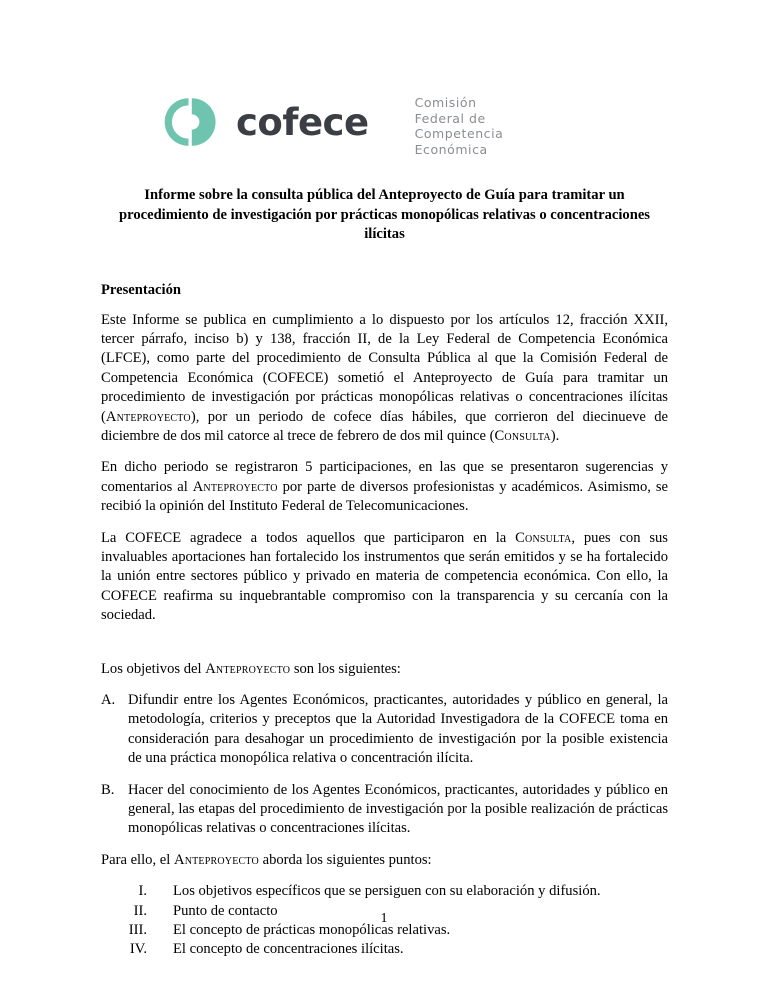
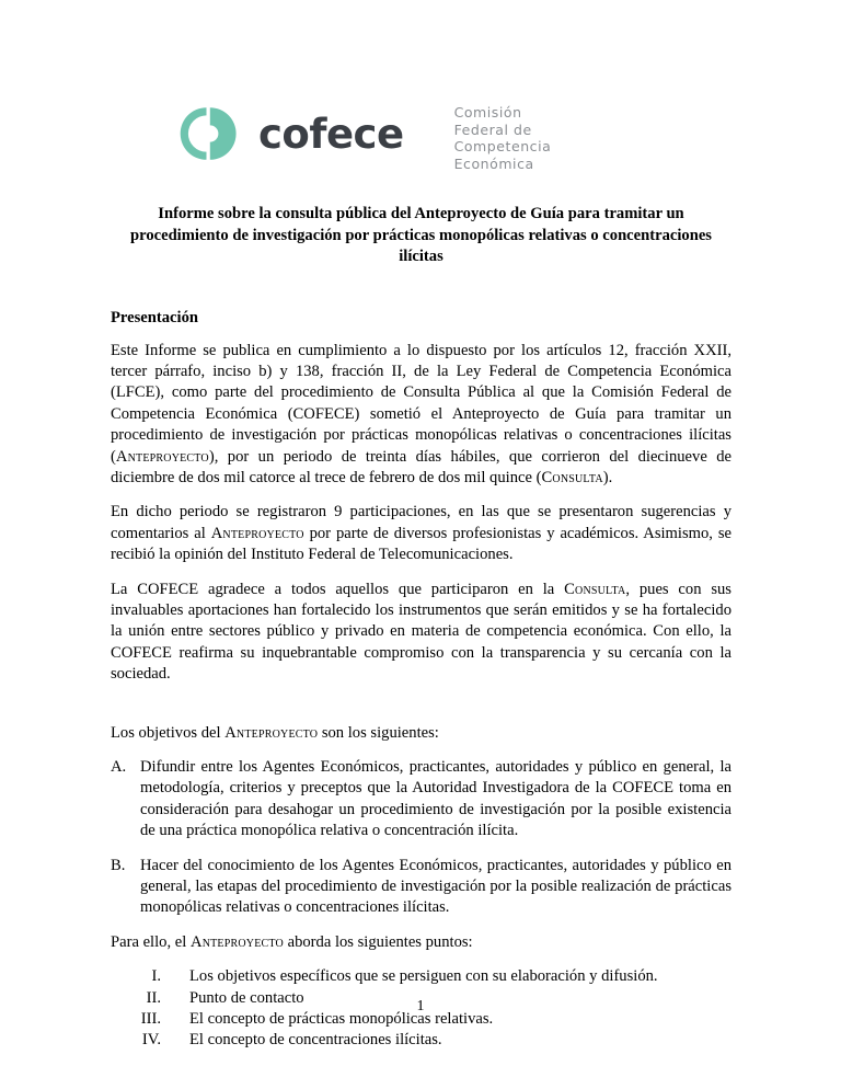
  cofece
  Comisión
  Federal de
  Competencia
  Económica
  Informe sobre la consulta pública del Anteproyecto de Guía para tramitar un procedimiento de investigación por prácticas monopólicas relativas o concentraciones ilícitas
  Presentación
- Este Informe se publica en cumplimiento a lo dispuesto por los artículos 12, fracción XXII, tercer párrafo, inciso b) y 138, fracción II, de la Ley Federal de Competencia Económica (LFCE), como parte del procedimiento de Consulta Pública al que la Comisión Federal de Competencia Económica (COFECE) sometió el Anteproyecto de Guía para tramitar un procedimiento de investigación por prácticas monopólicas relativas o concentraciones ilícitas (Anteproyecto), por un periodo de cofece días hábiles, que corrieron del diecinueve de diciembre de dos mil catorce al trece de febrero de dos mil quince (Consulta).
+ Este Informe se publica en cumplimiento a lo dispuesto por los artículos 12, fracción XXII, tercer párrafo, inciso b) y 138, fracción II, de la Ley Federal de Competencia Económica (LFCE), como parte del procedimiento de Consulta Pública al que la Comisión Federal de Competencia Económica (COFECE) sometió el Anteproyecto de Guía para tramitar un procedimiento de investigación por prácticas monopólicas relativas o concentraciones ilícitas (Anteproyecto), por un periodo de treinta días hábiles, que corrieron del diecinueve de diciembre de dos mil catorce al trece de febrero de dos mil quince (Consulta).
- En dicho periodo se registraron 5 participaciones, en las que se presentaron sugerencias y comentarios al Anteproyecto por parte de diversos profesionistas y académicos. Asimismo, se recibió la opinión del Instituto Federal de Telecomunicaciones.
+ En dicho periodo se registraron 9 participaciones, en las que se presentaron sugerencias y comentarios al Anteproyecto por parte de diversos profesionistas y académicos. Asimismo, se recibió la opinión del Instituto Federal de Telecomunicaciones.
  La COFECE agradece a todos aquellos que participaron en la Consulta, pues con sus invaluables aportaciones han fortalecido los instrumentos que serán emitidos y se ha fortalecido la unión entre sectores público y privado en materia de competencia económica. Con ello, la COFECE reafirma su inquebrantable compromiso con la transparencia y su cercanía con la sociedad.
  Los objetivos del Anteproyecto son los siguientes:
  A.
  Difundir entre los Agentes Económicos, practicantes, autoridades y público en general, la metodología, criterios y preceptos que la Autoridad Investigadora de la COFECE toma en consideración para desahogar un procedimiento de investigación por la posible existencia de una práctica monopólica relativa o concentración ilícita.
  B.
  Hacer del conocimiento de los Agentes Económicos, practicantes, autoridades y público en general, las etapas del procedimiento de investigación por la posible realización de prácticas monopólicas relativas o concentraciones ilícitas.
  Para ello, el Anteproyecto aborda los siguientes puntos:
  I.
  Los objetivos específicos que se persiguen con su elaboración y difusión.
  II.
  Punto de contacto
  III.
  El concepto de prácticas monopólicas relativas.
  IV.
  El concepto de concentraciones ilícitas.
  1
